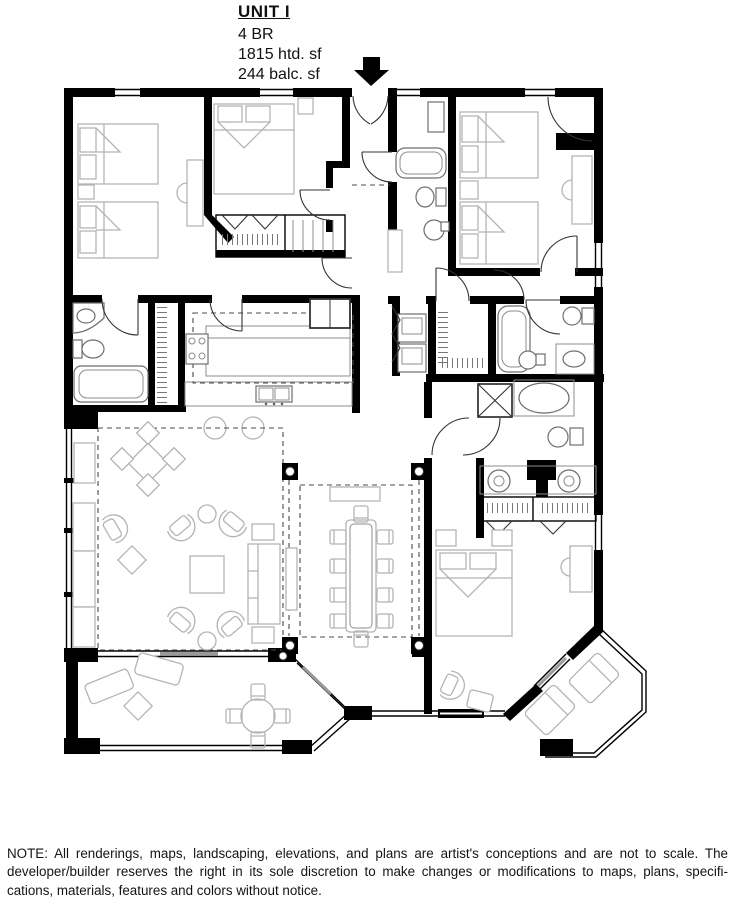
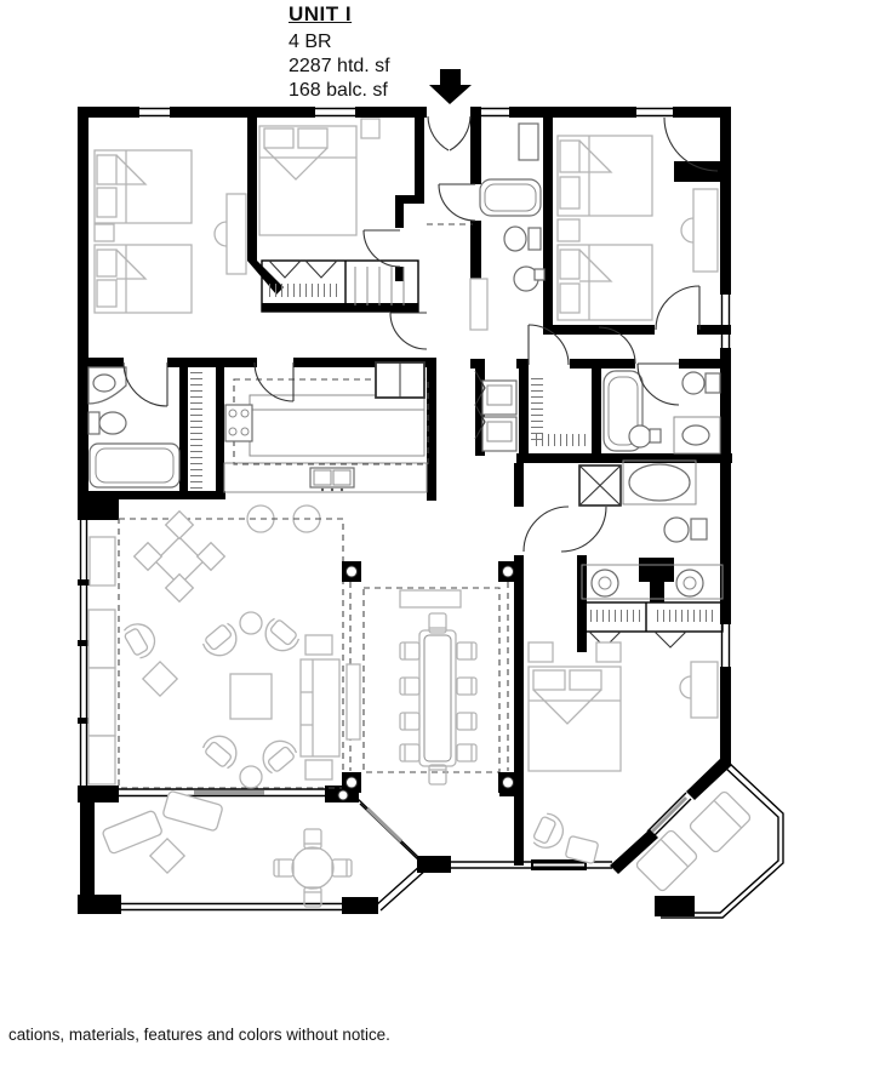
  UNIT I
  4 BR
- 1815 htd. sf
+ 2287 htd. sf
- 244 balc. sf
+ 168 balc. sf
- NOTE: All renderings, maps, landscaping, elevations, and plans are artist's conceptions and are not to scale. The
- developer/builder reserves the right in its sole discretion to make changes or modifications to maps, plans, specifi-
  cations, materials, features and colors without notice.
